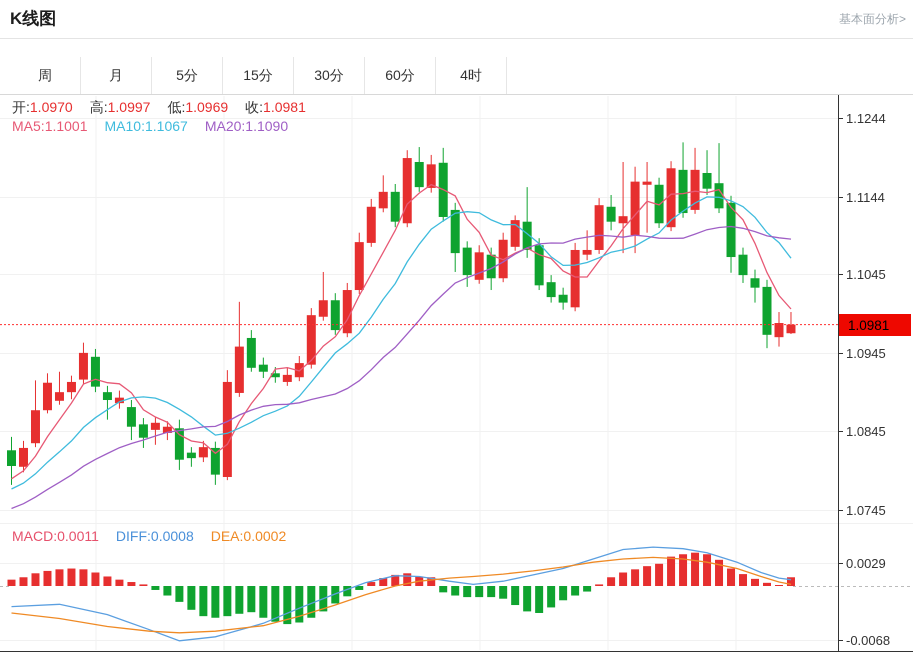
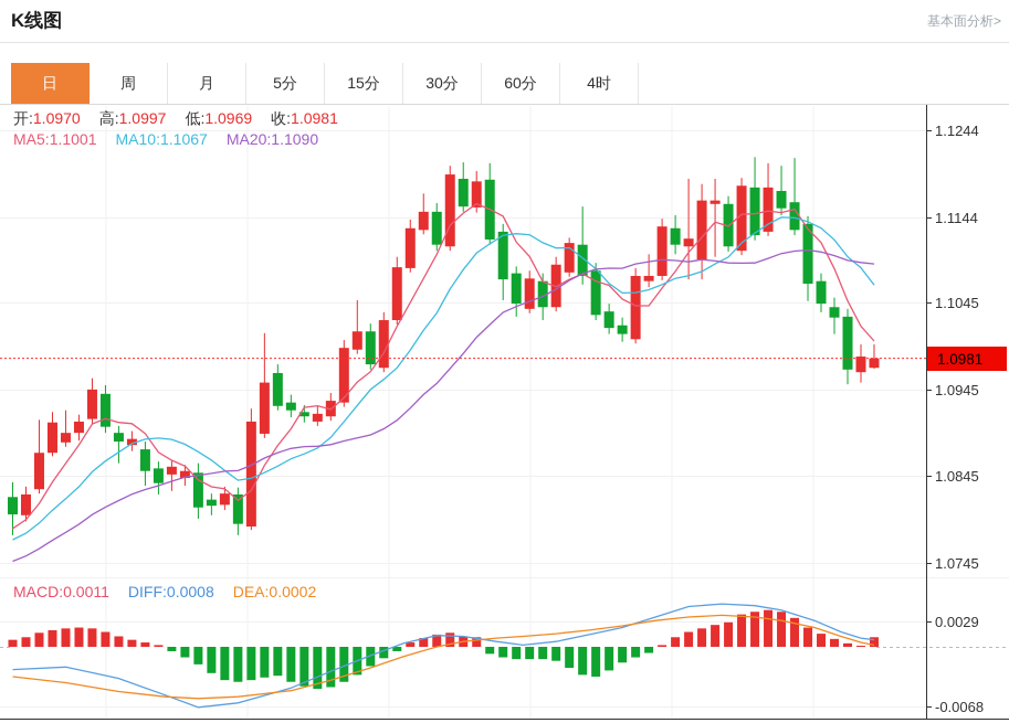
  1.0981
  1.1244
  1.1144
  1.1045
  1.0945
  1.0845
  1.0745
  0.0029
  -0.0068
  K线图
  基本面分析>
+ 日
  周
  月
  5分
  15分
  30分
  60分
  4时
  开:1.0970
  高:1.0997
  低:1.0969
  收:1.0981
  MA5:1.1001
  MA10:1.1067
  MA20:1.1090
  MACD:0.0011
  DIFF:0.0008
  DEA:0.0002
